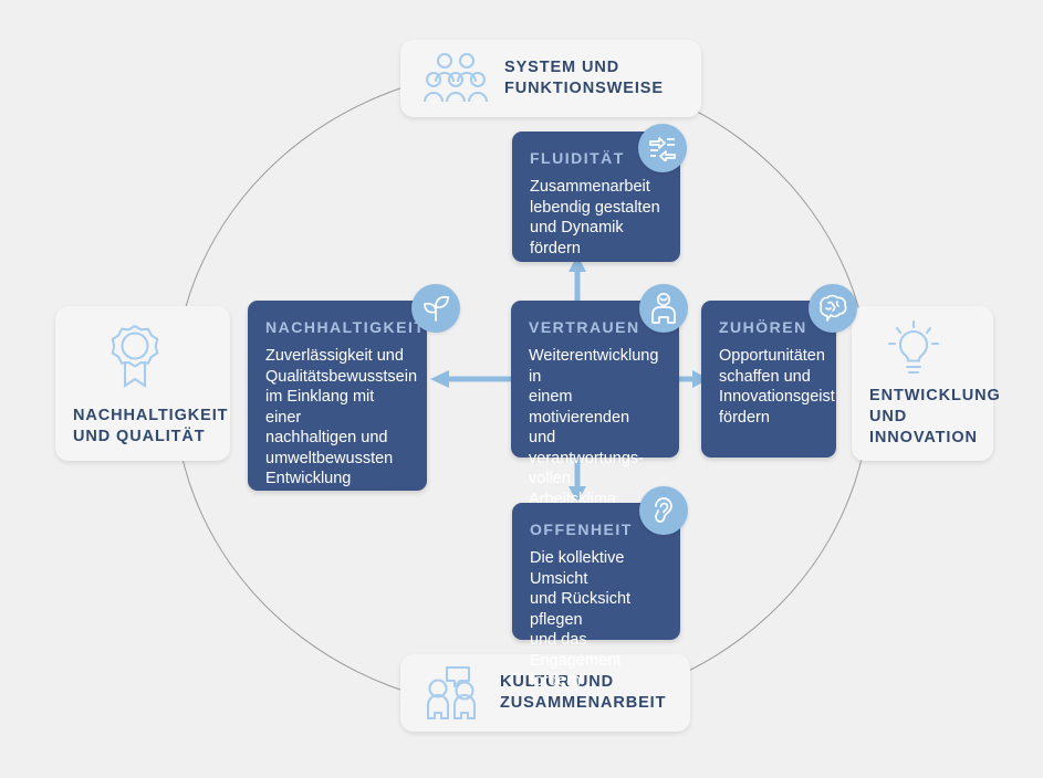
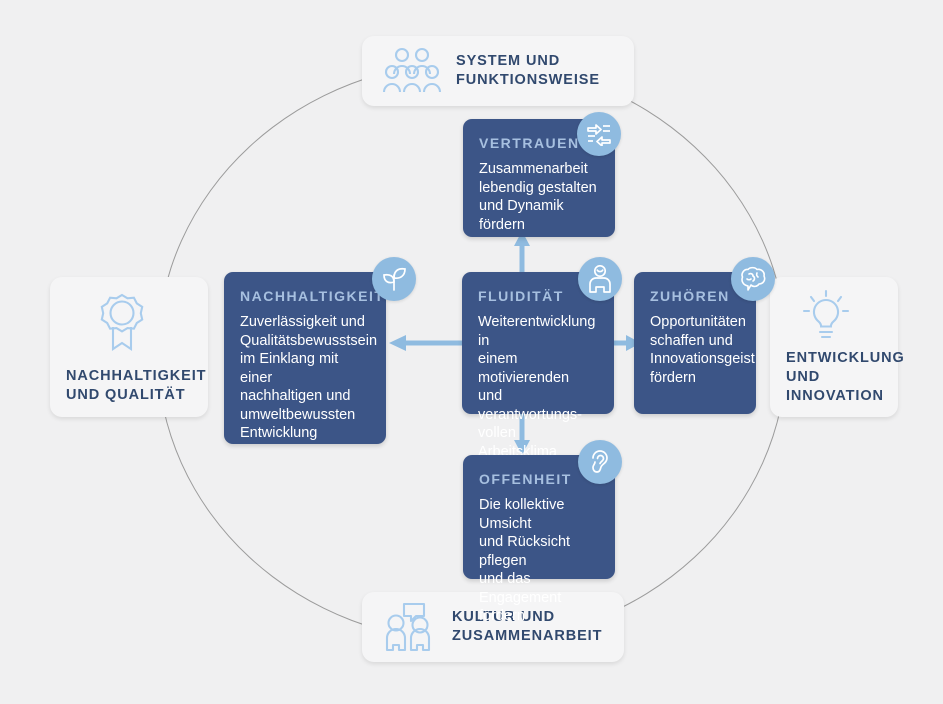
  SYSTEM UND
  FUNKTIONSWEISE
  NACHHALTIGKEIT
  UND QUALITÄT
  ENTWICKLUNG
  UND
  INNOVATION
  KULTUR UND
  ZUSAMMENARBEIT
- FLUIDITÄT
+ VERTRAUEN
  Zusammenarbeit
  lebendig gestalten
  und Dynamik
  fördern
  NACHHALTIGKEI
  Zuverlässigkeit und
  Qualitätsbewusstsein
  im Einklang mit einer
  nachhaltigen und
  umweltbewussten
  Entwicklung
- VERTRAUEN
+ FLUIDITÄT
  Weiterentwicklung in
  einem motivierenden
  und verantwortungs-
  vollen Arbeitsklima
  ZUHÖREN
  Opportunitäten
  schaffen und
  Innovationsgeist
  fördern
  OFFENHEIT
  Die kollektive Umsicht
  und Rücksicht pflegen
  fördern
